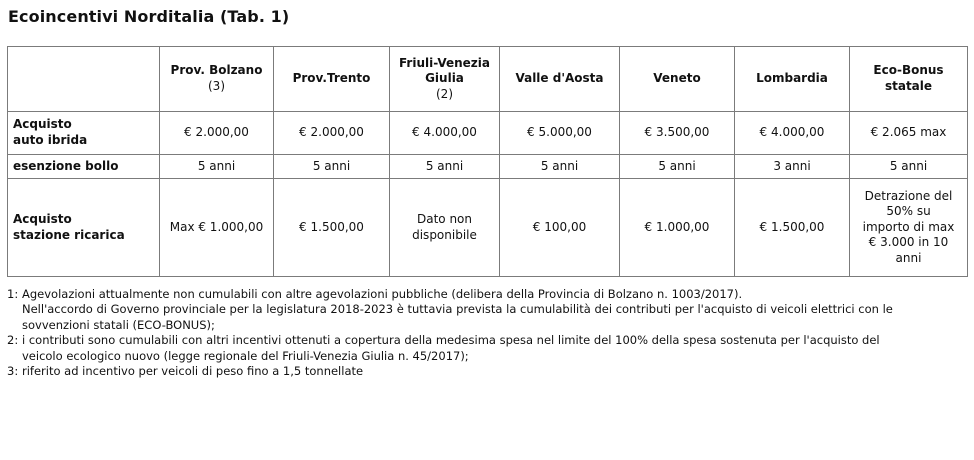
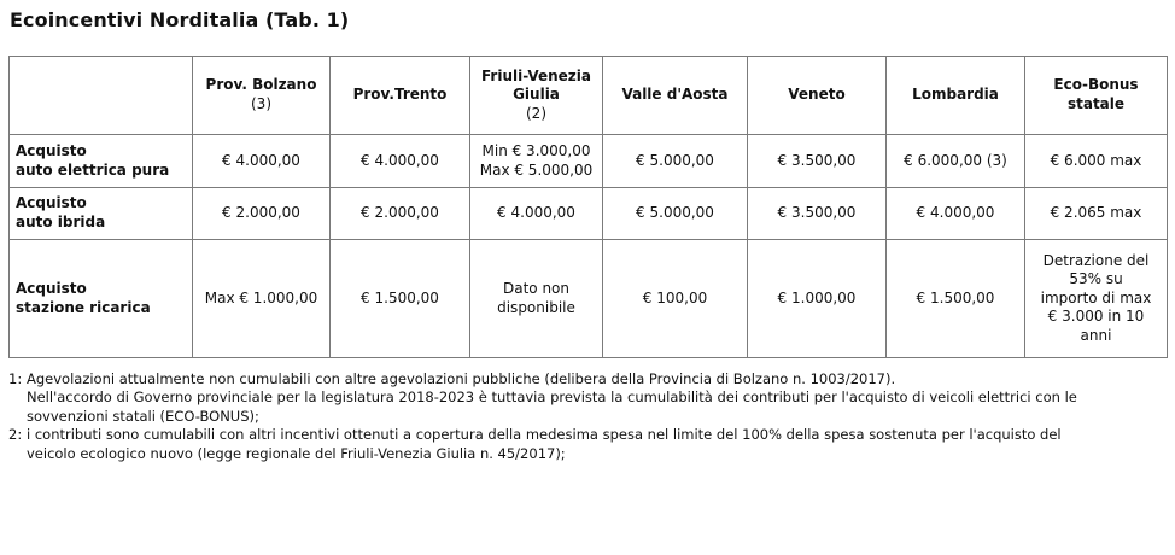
  Ecoincentivi Norditalia (Tab. 1)
  	Prov. Bolzano(3)	Prov.Trento	Friuli-Venezia Giulia(2)	Valle d'Aosta	Veneto	Lombardia	Eco-Bonus statale
+ Acquisto auto elettrica pura	€ 4.000,00	€ 4.000,00	Min € 3.000,00 Max € 5.000,00	€ 5.000,00	€ 3.500,00	€ 6.000,00 (3)	€ 6.000 max
  Acquisto auto ibrida	€ 2.000,00	€ 2.000,00	€ 4.000,00	€ 5.000,00	€ 3.500,00	€ 4.000,00	€ 2.065 max
- esenzione bollo	5 anni	5 anni	5 anni	5 anni	5 anni	3 anni	5 anni
- Acquisto stazione ricarica	Max € 1.000,00	€ 1.500,00	Dato non disponibile	€ 100,00	€ 1.000,00	€ 1.500,00	Detrazione del 50% su importo di max € 3.000 in 10 anni
+ Acquisto stazione ricarica	Max € 1.000,00	€ 1.500,00	Dato non disponibile	€ 100,00	€ 1.000,00	€ 1.500,00	Detrazione del 53% su importo di max € 3.000 in 10 anni
  1:
  Agevolazioni attualmente non cumulabili con altre agevolazioni pubbliche (delibera della Provincia di Bolzano n. 1003/2017).
  Nell'accordo di Governo provinciale per la legislatura 2018-2023 è tuttavia prevista la cumulabilità dei contributi per l'acquisto di veicoli elettrici con le
  sovvenzioni statali (ECO-BONUS);
  2:
  i contributi sono cumulabili con altri incentivi ottenuti a copertura della medesima spesa nel limite del 100% della spesa sostenuta per l'acquisto del
  veicolo ecologico nuovo (legge regionale del Friuli-Venezia Giulia n. 45/2017);
- 3:
- riferito ad incentivo per veicoli di peso fino a 1,5 tonnellate
